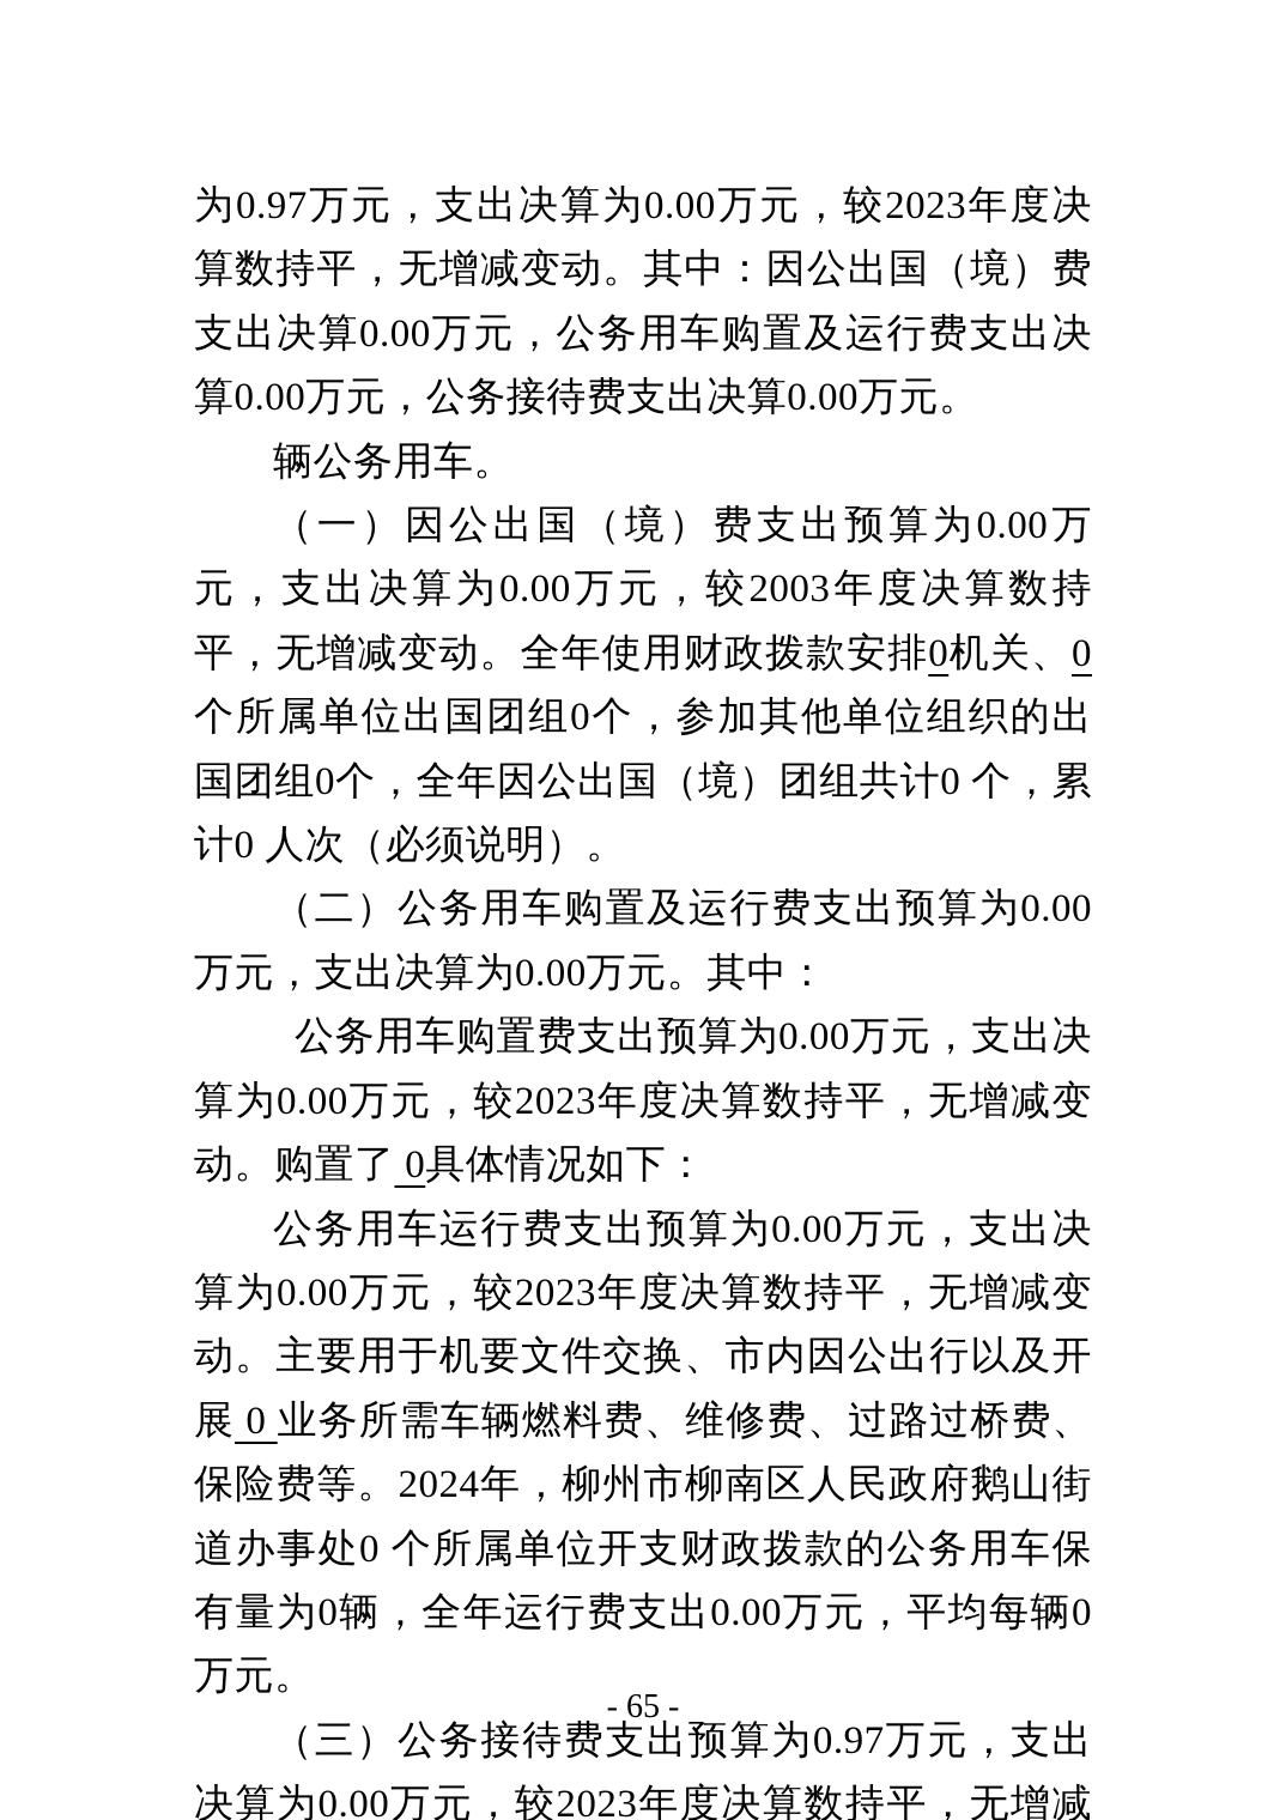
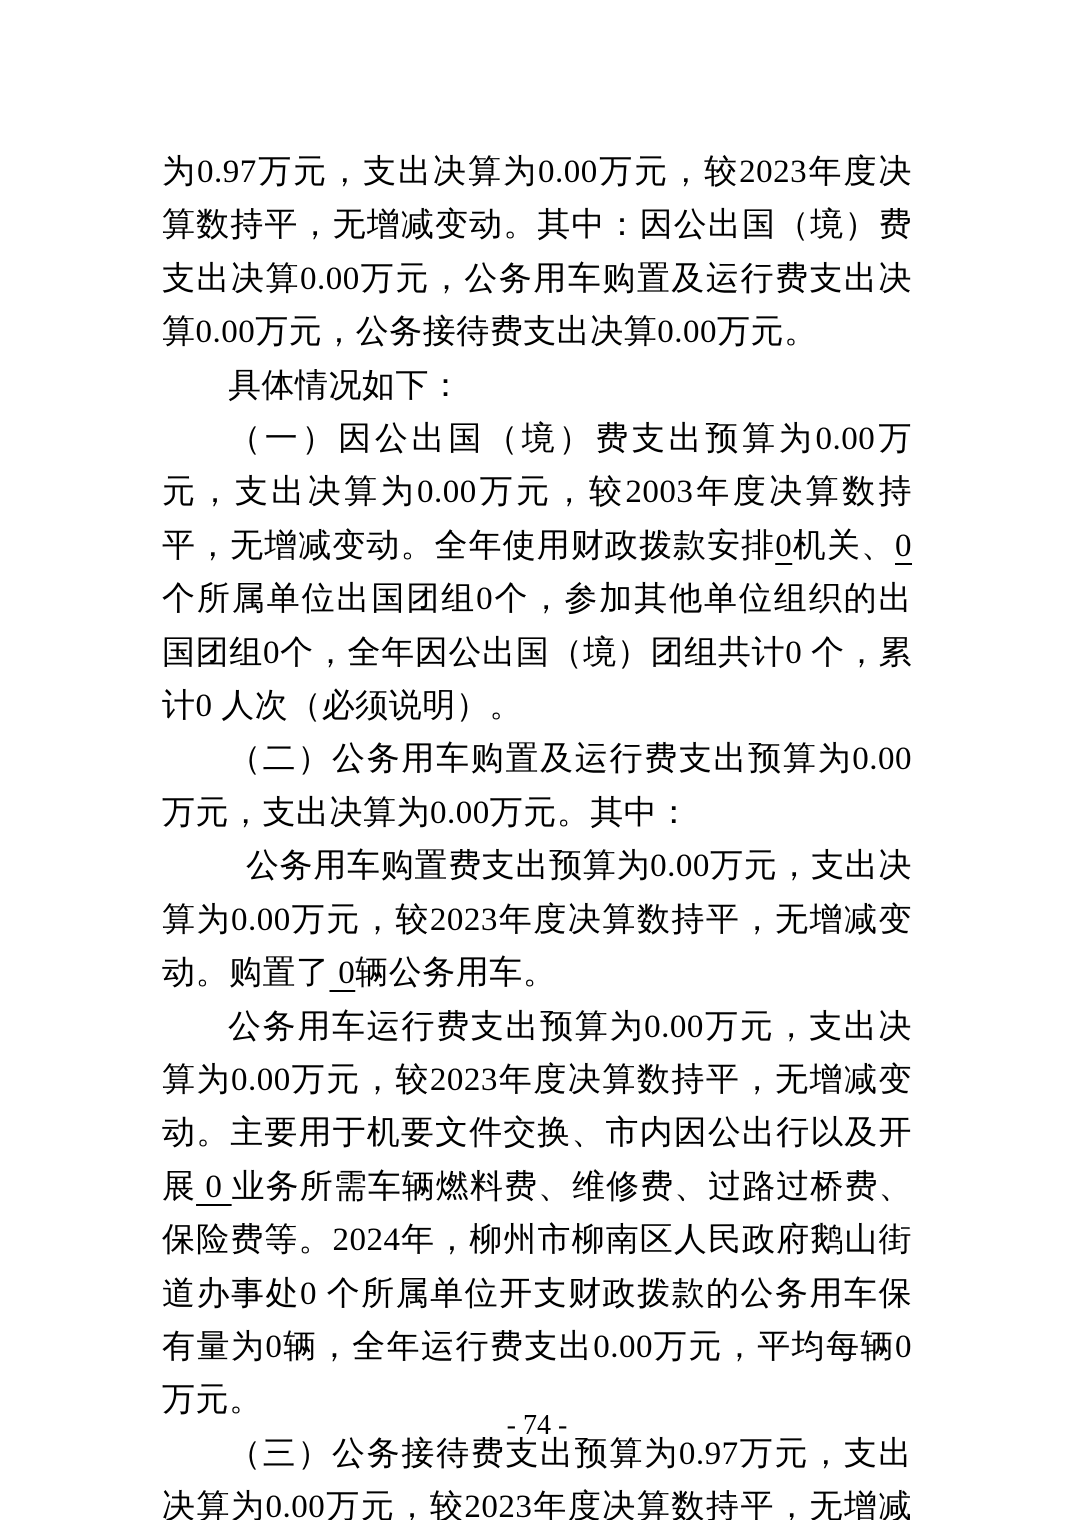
  为0.97万元，支出决算为0.00万元，较2023年度决算数持平，无增减变动。其中：因公出国（境）费支出决算0.00万元，公务用车购置及运行费支出决算0.00万元，公务接待费支出决算0.00万元。
- 辆公务用车。
+ 具体情况如下：
  （一）因公出国（境）费支出预算为0.00万元，支出决算为0.00万元，较2003年度决算数持平，无增减变动。全年使用财政拨款安排0机关、0个所属单位出国团组0个，参加其他单位组织的出国团组0个，全年因公出国（境）团组共计0 个，累计0 人次（必须说明）。
  （二）公务用车购置及运行费支出预算为0.00万元，支出决算为0.00万元。其中：
- 公务用车购置费支出预算为0.00万元，支出决算为0.00万元，较2023年度决算数持平，无增减变动。购置了 0具体情况如下：
+ 公务用车购置费支出预算为0.00万元，支出决算为0.00万元，较2023年度决算数持平，无增减变动。购置了 0辆公务用车。
  公务用车运行费支出预算为0.00万元，支出决算为0.00万元，较2023年度决算数持平，无增减变动。主要用于机要文件交换、市内因公出行以及开展 0 业务所需车辆燃料费、维修费、过路过桥费、保险费等。2024年，柳州市柳南区人民政府鹅山街道办事处0 个所属单位开支财政拨款的公务用车保有量为0辆，全年运行费支出0.00万元，平均每辆0万元。
  （三）公务接待费支出预算为0.97万元，支出决算为0.00万元，较2023年度决算数持平，无增减
- - 65 -
+ - 74 -
